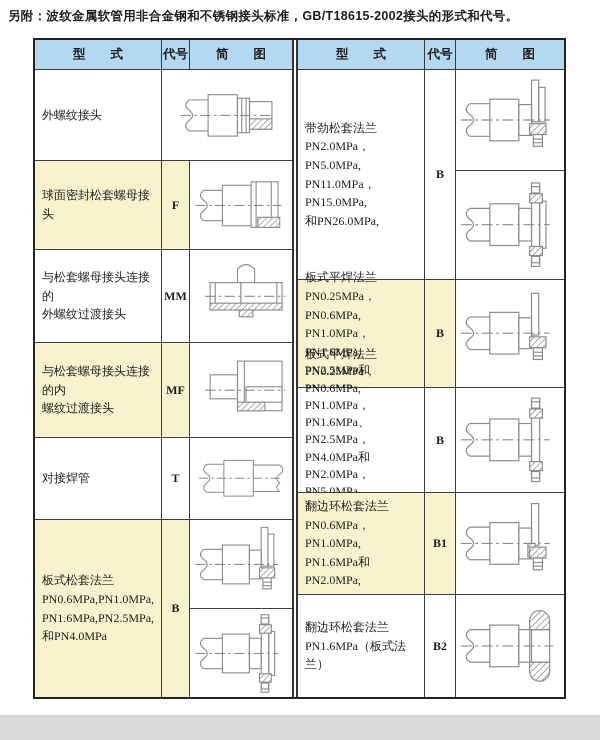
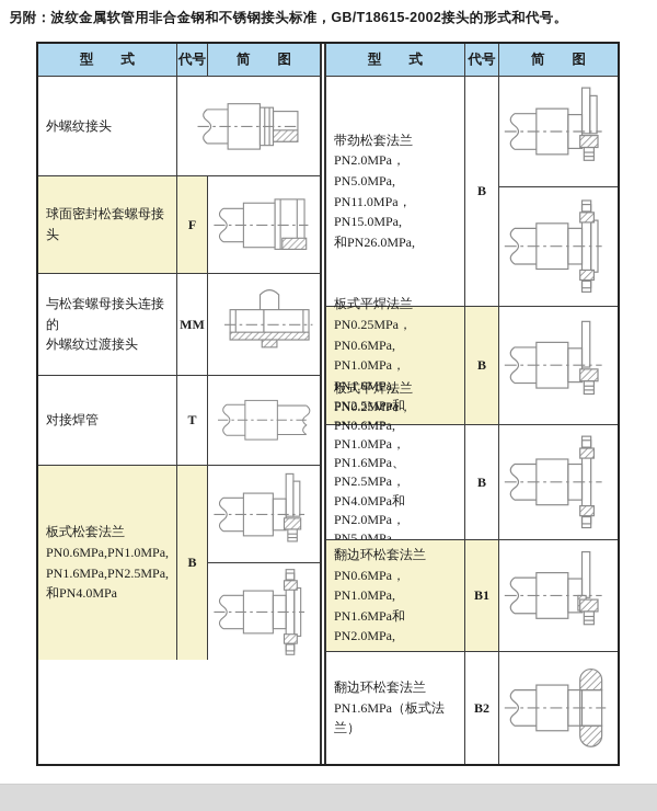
  另附：波纹金属软管用非合金钢和不锈钢接头标准，GB/T18615-2002接头的形式和代号。
  型 式
  代号
  简 图
  外螺纹接头
  球面密封松套螺母接头
  F
  与松套螺母接头连接的
  外螺纹过渡接头
  MM
- 与松套螺母接头连接的内
- 螺纹过渡接头
- MF
  对接焊管
  T
  板式松套法兰
  PN0.6MPa,PN1.0MPa,
  PN1.6MPa,PN2.5MPa,
  和PN4.0MPa
  B
  型 式
  代号
  简 图
  带劲松套法兰
  PN2.0MPa，PN5.0MPa,
  PN11.0MPa，PN15.0MPa,
  和PN26.0MPa,
  B
  板式平焊法兰
  PN0.25MPa，PN0.6MPa,
  PN1.0MPa，PN1.6MPa,
  B
  板式平焊法兰
  PN0.25MPa，PN0.6MPa,
  PN1.0MPa，PN1.6MPa、
  PN2.5MPa，PN4.0MPa和
  PN2.0MPa，PN5.0MPa,
  B
  翻边环松套法兰
  PN0.6MPa，PN1.0MPa,
  PN1.6MPa和PN2.0MPa,
  B1
  翻边环松套法兰
  PN1.6MPa（板式法兰）
  B2
